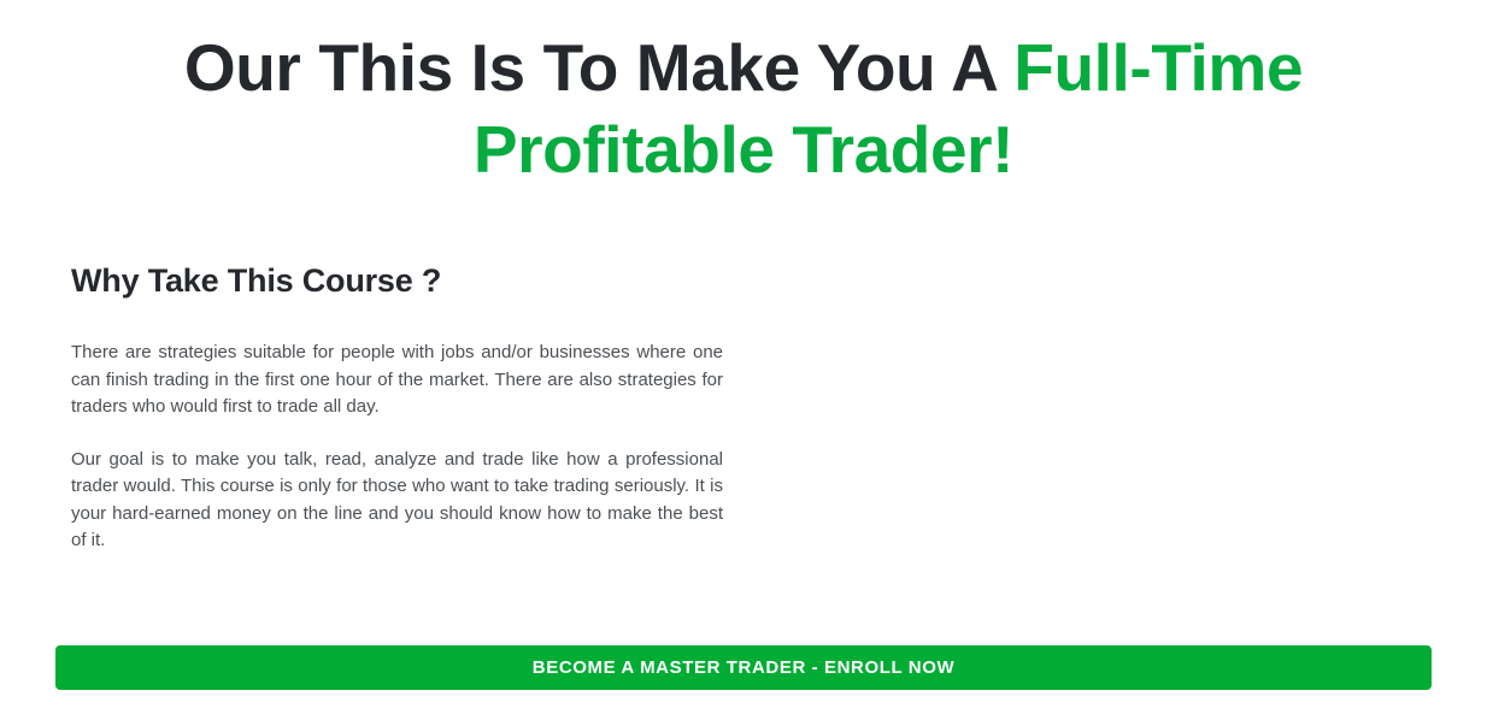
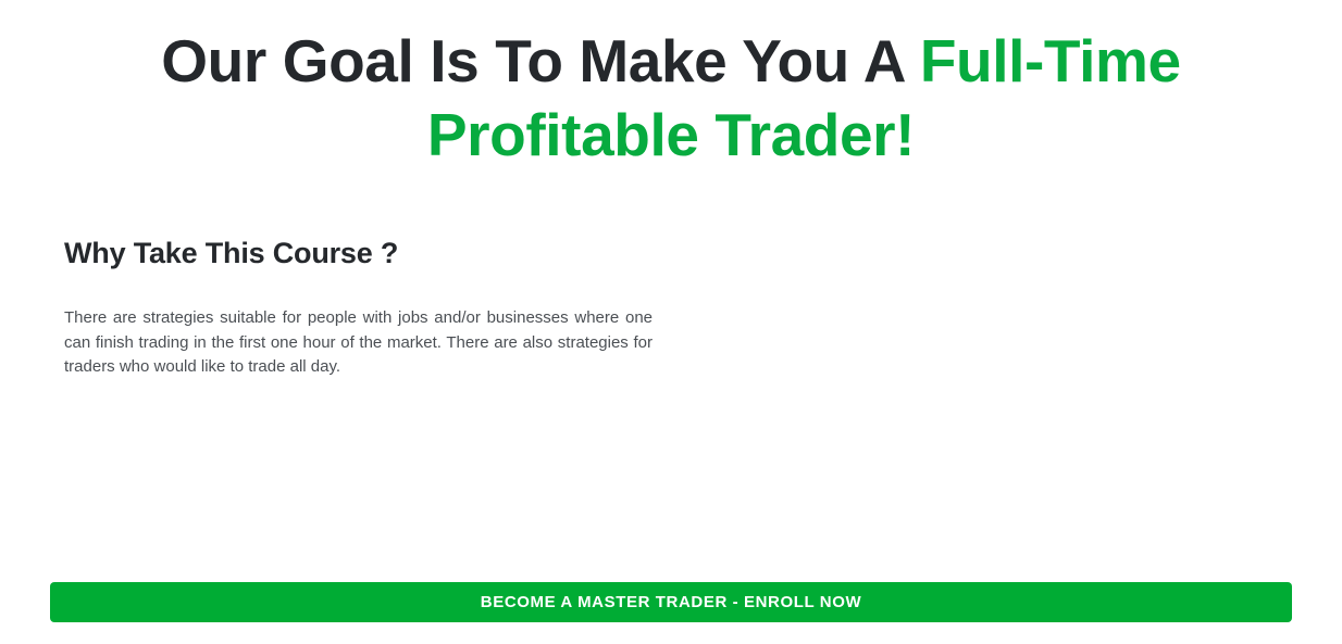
- Our This Is To Make You A Full-Time Profitable Trader!
+ Our Goal Is To Make You A Full-Time Profitable Trader!
  Why Take This Course ?
- There are strategies suitable for people with jobs and/or businesses where one can finish trading in the first one hour of the market. There are also strategies for traders who would first to trade all day.
+ There are strategies suitable for people with jobs and/or businesses where one can finish trading in the first one hour of the market. There are also strategies for traders who would like to trade all day.
- Our goal is to make you talk, read, analyze and trade like how a professional trader would. This course is only for those who want to take trading seriously. It is your hard-earned money on the line and you should know how to make the best of it.
  BECOME A MASTER TRADER - ENROLL NOW
